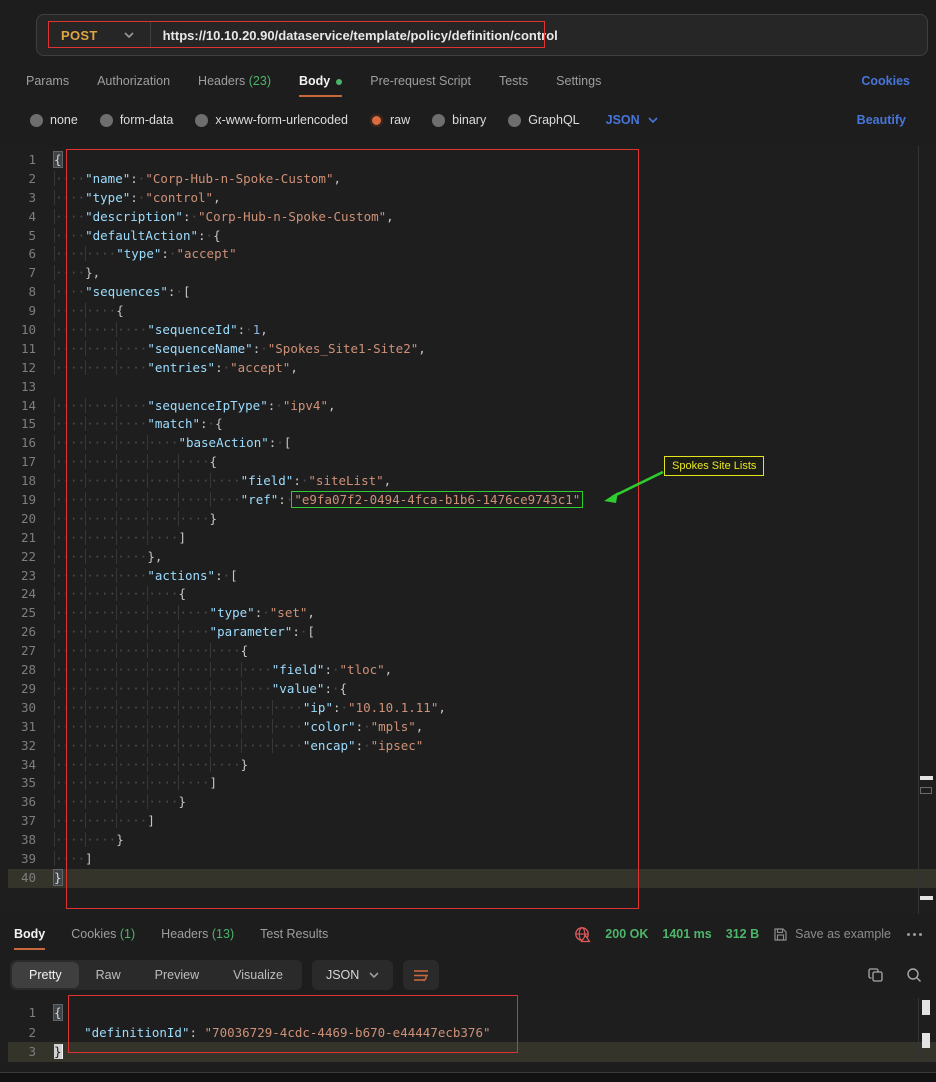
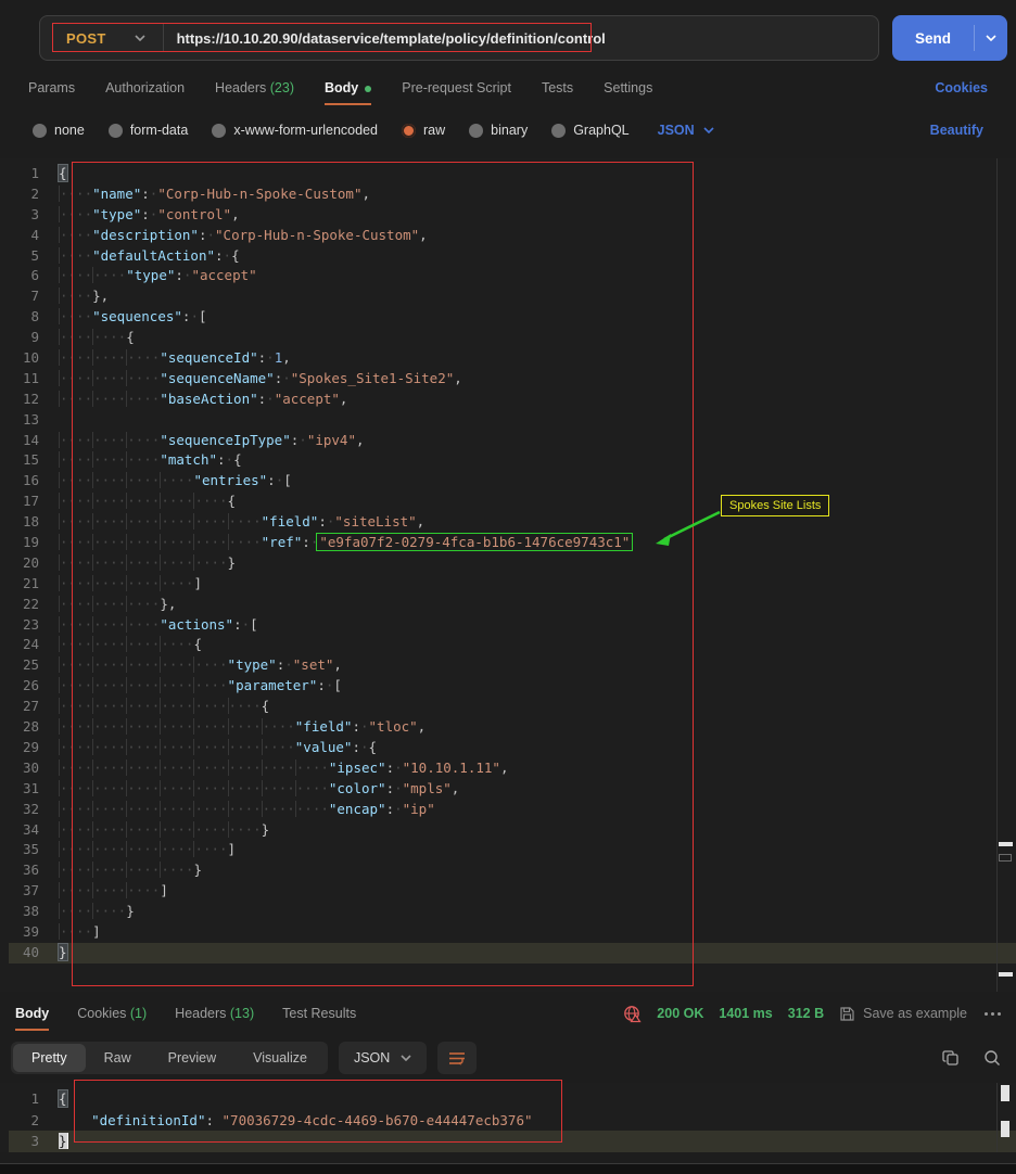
  POST
  https://10.10.20.90/dataservice/template/policy/definition/control
+ Send
  Params
  Authorization
  Headers (23)
  Body
  Pre-request Script
  Tests
  Settings
  Cookies
  none
  form-data
  x-www-form-urlencoded
  raw
  binary
  GraphQL
  JSON
  Beautify
  1
  {
  2
  ····"name":·"Corp-Hub-n-Spoke-Custom",
  3
  ····"type":·"control",
  4
  ····"description":·"Corp-Hub-n-Spoke-Custom",
  5
  ····"defaultAction":·{
  6
  ········"type":·"accept"
  7
  ····},
  8
  ····"sequences":·[
  9
  ········{
  10
  ············"sequenceId":·1,
  11
  ············"sequenceName":·"Spokes_Site1-Site2",
  12
- ············"entries":·"accept",
+ ············"baseAction":·"accept",
  13
  14
  ············"sequenceIpType":·"ipv4",
  15
  ············"match":·{
  16
- ················"baseAction":·[
+ ················"entries":·[
  17
  ····················{
  18
  ························"field":·"siteList",
  19
- ························"ref":·"e9fa07f2-0494-4fca-b1b6-1476ce9743c1"
+ ························"ref":·"e9fa07f2-0279-4fca-b1b6-1476ce9743c1"
  20
  ····················}
  21
  ················]
  22
  ············},
  23
  ············"actions":·[
  24
  ················{
  25
  ····················"type":·"set",
  26
  ····················"parameter":·[
  27
  ························{
  28
  ····························"field":·"tloc",
  29
  ····························"value":·{
  30
- ································"ip":·"10.10.1.11",
+ ································"ipsec":·"10.10.1.11",
  31
  ································"color":·"mpls",
  32
- ································"encap":·"ipsec"
+ ································"encap":·"ip"
  34
  ························}
  35
  ····················]
  36
  ················}
  37
  ············]
  38
  ········}
  39
  ····]
  40
  }
  Body
  Cookies (1)
  Headers (13)
  Test Results
  200 OK
  1401 ms
  312 B
  Save as example
  Pretty
  Raw
  Preview
  Visualize
  JSON
  1
  {
  2
  "definitionId": "70036729-4cdc-4469-b670-e44447ecb376"
  3
  }
  Spokes Site Lists
